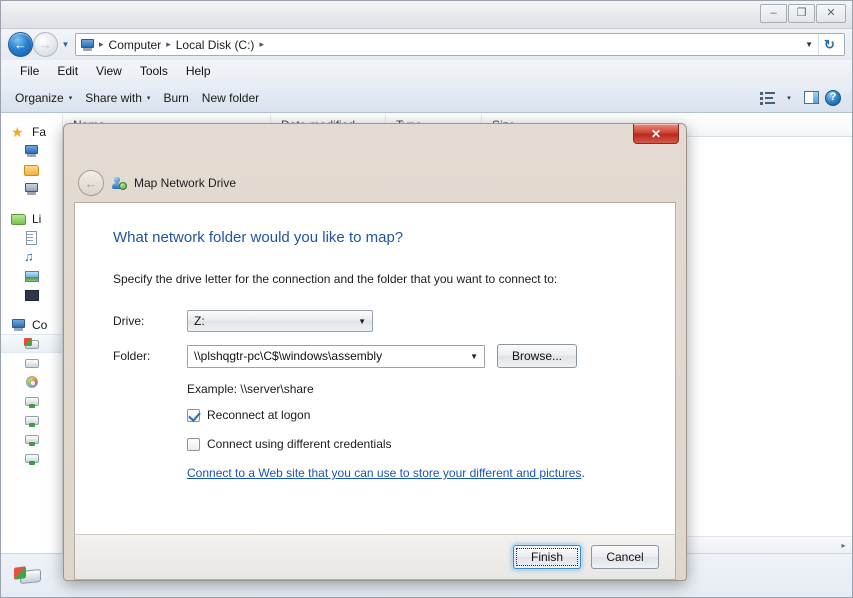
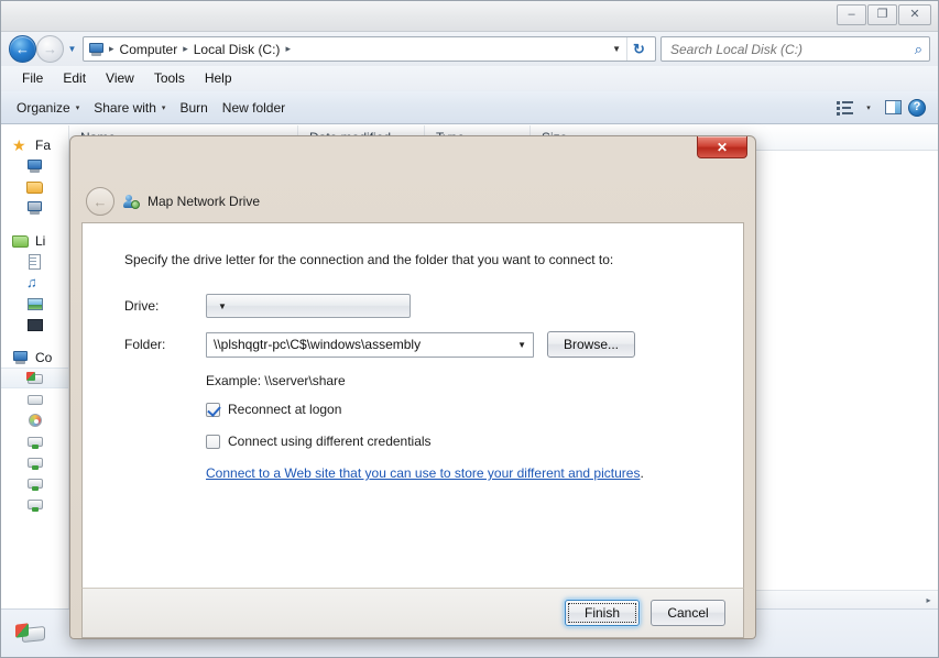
  –
  ❐
  ✕
  ←
  →
  ▼
  ▸
  Computer
  ▸
  Local Disk (C:)
  ▸
  ▼
  ↻
+ Search Local Disk (C:)
+ ⌕
  File
  Edit
  View
  Tools
  Help
  Organize
  Share with
  Burn
  New folder
  ?
  ★
  Fa
  Li
  ♫
  Co
  ▸
  ✕
  ←
  Map Network Drive
- What network folder would you like to map?
  Specify the drive letter for the connection and the folder that you want to connect to:
  Drive:
- Z:
  ▼
  Folder:
  \\plshqgtr-pc\C$\windows\assembly
  ▼
  Browse...
  Example: \\server\share
  Reconnect at logon
  Connect using different credentials
  Connect to a Web site that you can use to store your different and pictures.
  Finish
  Cancel
